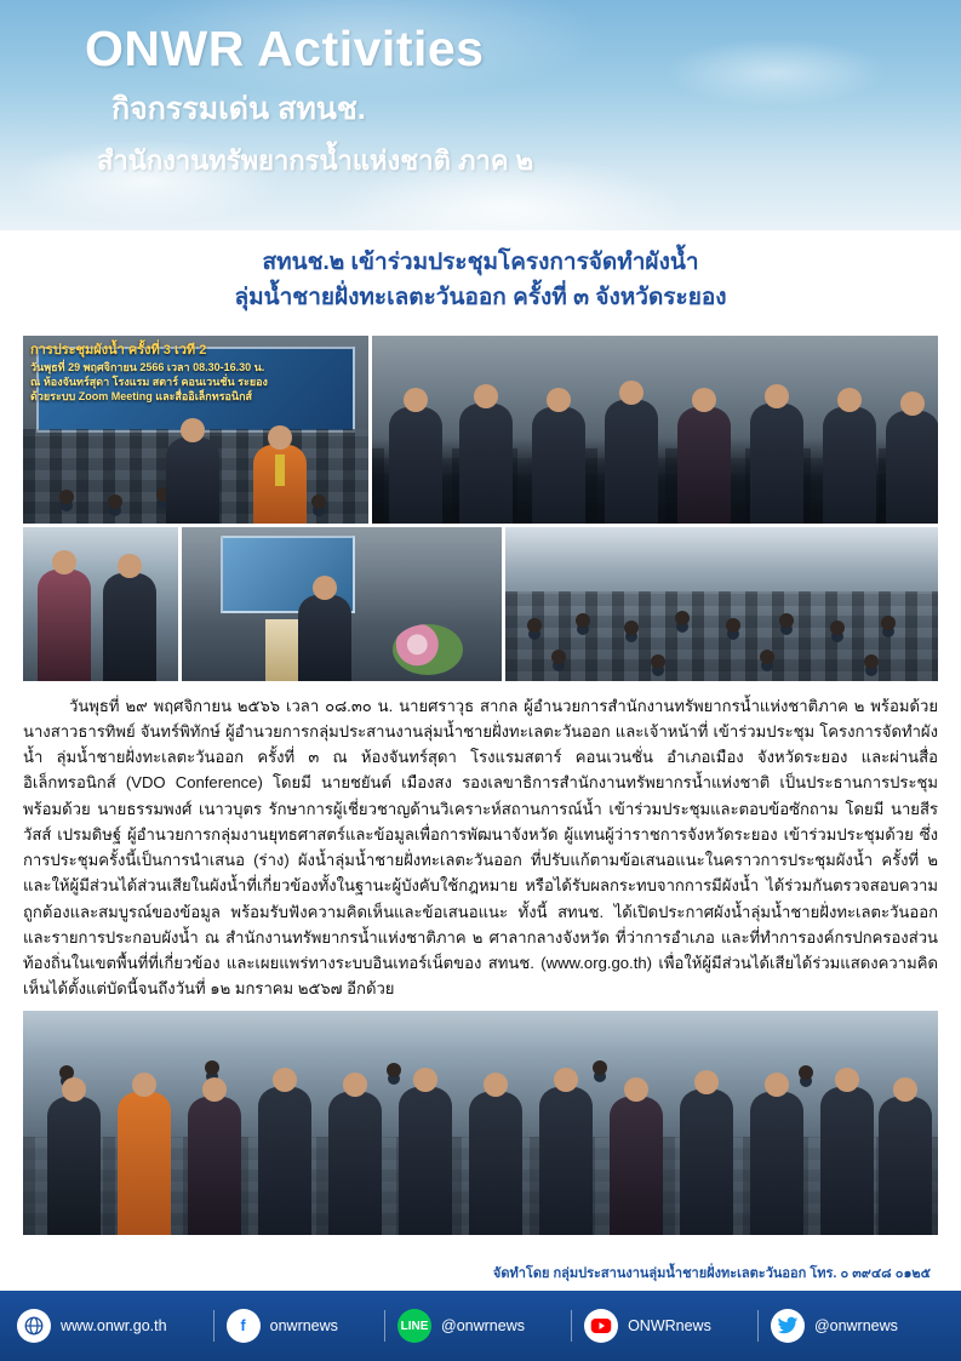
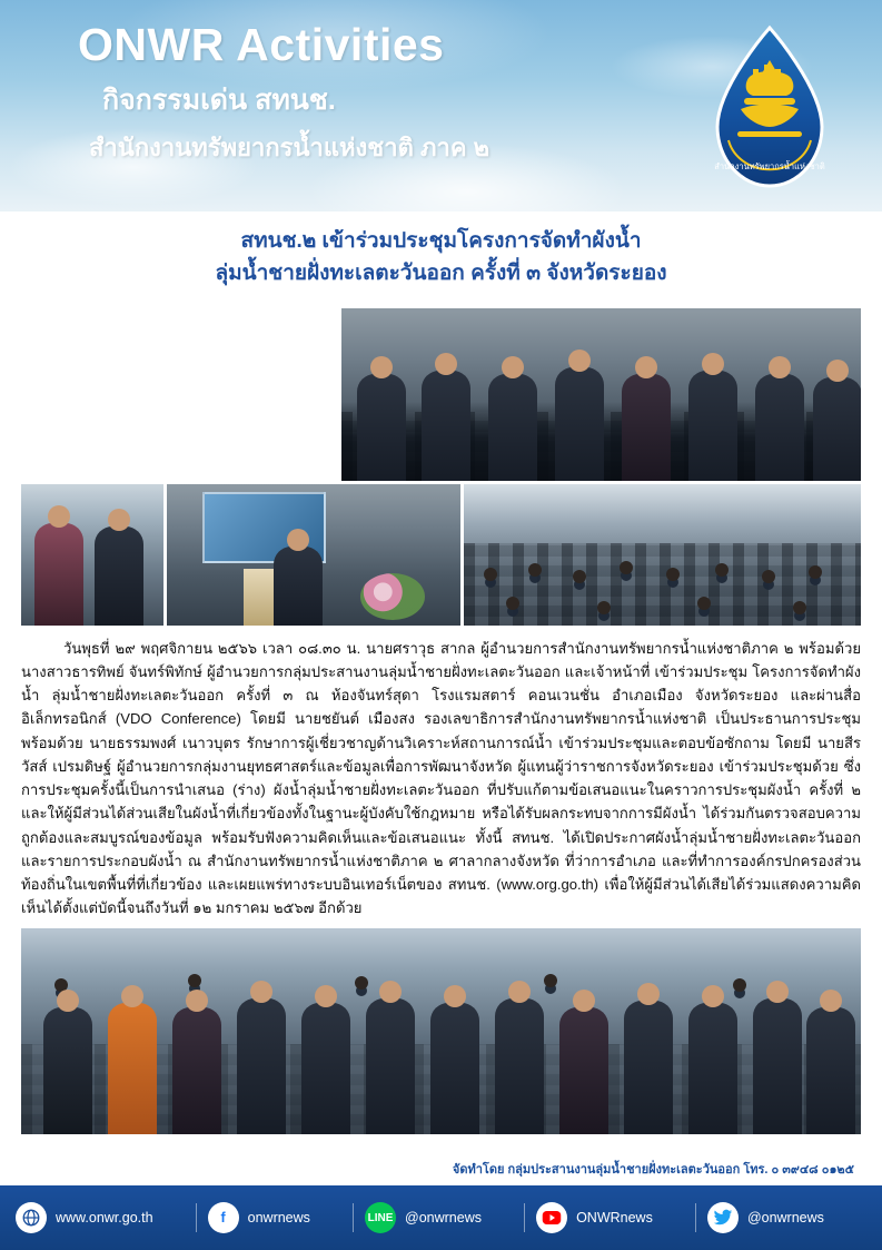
  ONWR Activities
  กิจกรรมเด่น สทนช.
  สำนักงานทรัพยากรน้ำแห่งชาติ ภาค ๒
+ สำนักงานทรัพยากรน้ำแห่งชาติ
  สทนช.๒ เข้าร่วมประชุมโครงการจัดทำผังน้ำ
  ลุ่มน้ำชายฝั่งทะเลตะวันออก ครั้งที่ ๓ จังหวัดระยอง
- การประชุมผังน้ำ ครั้งที่ 3 เวที 2
- วันพุธที่ 29 พฤศจิกายน 2566 เวลา 08.30-16.30 น.
- ณ ห้องจันทร์สุดา โรงแรม สตาร์ คอนเวนชั่น ระยอง
- ด้วยระบบ Zoom Meeting และสื่ออิเล็กทรอนิกส์
  วันพุธที่ ๒๙ พฤศจิกายน ๒๕๖๖ เวลา ๐๘.๓๐ น. นายศราวุธ สากล ผู้อำนวยการสำนักงานทรัพยากรน้ำแห่งชาติภาค ๒ พร้อมด้วย นางสาวธารทิพย์ จันทร์พิทักษ์ ผู้อำนวยการกลุ่มประสานงานลุ่มน้ำชายฝั่งทะเลตะวันออก และเจ้าหน้าที่ เข้าร่วมประชุม โครงการจัดทำผังน้ำ ลุ่มน้ำชายฝั่งทะเลตะวันออก ครั้งที่ ๓ ณ ห้องจันทร์สุดา โรงแรมสตาร์ คอนเวนชั่น อำเภอเมือง จังหวัดระยอง และผ่านสื่ออิเล็กทรอนิกส์ (VDO Conference) โดยมี นายชยันต์ เมืองสง รองเลขาธิการสำนักงานทรัพยากรน้ำแห่งชาติ เป็นประธานการประชุม พร้อมด้วย นายธรรมพงศ์ เนาวบุตร รักษาการผู้เชี่ยวชาญด้านวิเคราะห์สถานการณ์น้ำ เข้าร่วมประชุมและตอบข้อซักถาม โดยมี นายสีรวัสส์ เปรมดิษฐ์ ผู้อำนวยการกลุ่มงานยุทธศาสตร์และข้อมูลเพื่อการพัฒนาจังหวัด ผู้แทนผู้ว่าราชการจังหวัดระยอง เข้าร่วมประชุมด้วย ซึ่งการประชุมครั้งนี้เป็นการนำเสนอ (ร่าง) ผังน้ำลุ่มน้ำชายฝั่งทะเลตะวันออก ที่ปรับแก้ตามข้อเสนอแนะในคราวการประชุมผังน้ำ ครั้งที่ ๒ และให้ผู้มีส่วนได้ส่วนเสียในผังน้ำที่เกี่ยวข้องทั้งในฐานะผู้บังคับใช้กฎหมาย หรือได้รับผลกระทบจากการมีผังน้ำ ได้ร่วมกันตรวจสอบความถูกต้องและสมบูรณ์ของข้อมูล พร้อมรับฟังความคิดเห็นและข้อเสนอแนะ ทั้งนี้ สทนช. ได้เปิดประกาศผังน้ำลุ่มน้ำชายฝั่งทะเลตะวันออกและรายการประกอบผังน้ำ ณ สำนักงานทรัพยากรน้ำแห่งชาติภาค ๒ ศาลากลางจังหวัด ที่ว่าการอำเภอ และที่ทำการองค์กรปกครองส่วนท้องถิ่นในเขตพื้นที่ที่เกี่ยวข้อง และเผยแพร่ทางระบบอินเทอร์เน็ตของ สทนช. (www.org.go.th) เพื่อให้ผู้มีส่วนได้เสียได้ร่วมแสดงความคิดเห็นได้ตั้งแต่บัดนี้จนถึงวันที่ ๑๒ มกราคม ๒๕๖๗ อีกด้วย
  จัดทำโดย กลุ่มประสานงานลุ่มน้ำชายฝั่งทะเลตะวันออก โทร. ๐ ๓๙๔๘ ๐๑๒๕
  www.onwr.go.th
  f
  onwrnews
  LINE
  @onwrnews
  ONWRnews
  @onwrnews
